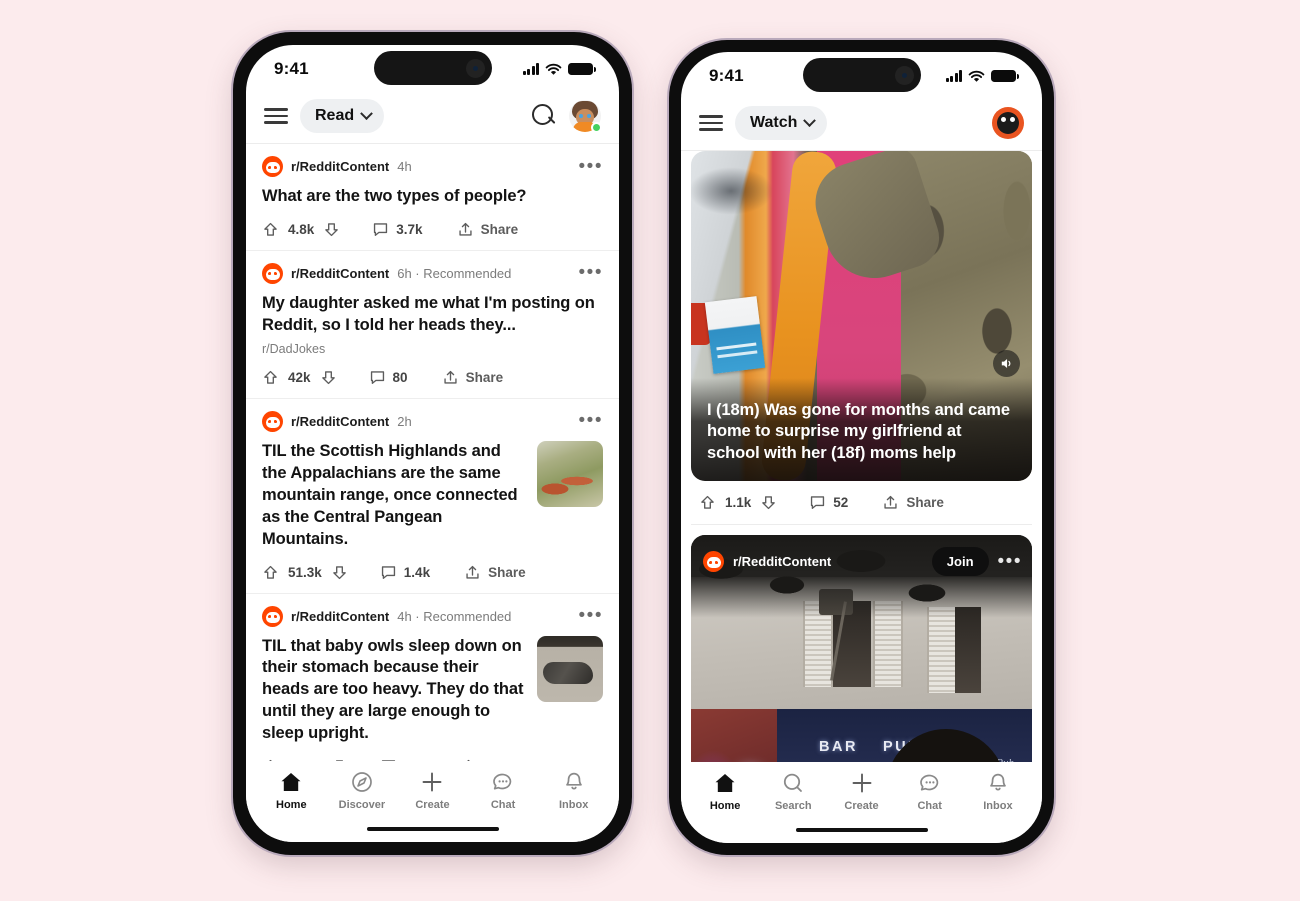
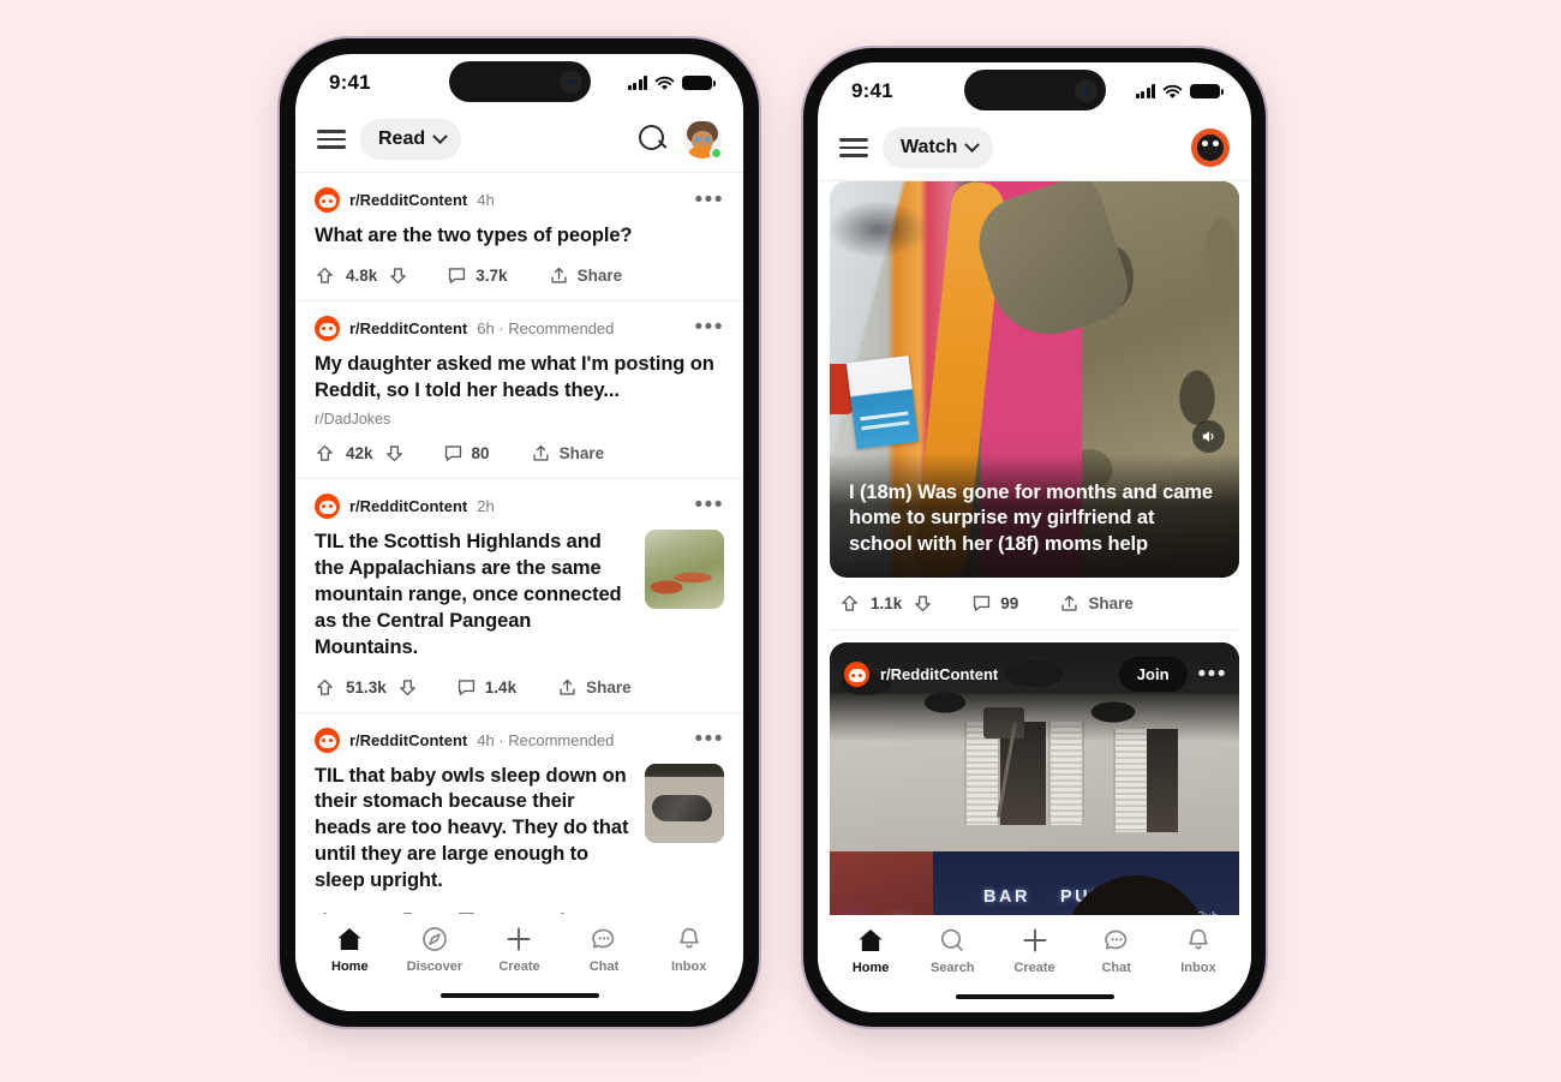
  9:41
  Read
  r/RedditContent
  4h
  •••
  What are the two types of people?
  4.8k
  3.7k
  Share
  r/RedditContent
  6h · Recommended
  •••
  My daughter asked me what I'm posting on Reddit, so I told her heads they...
  r/DadJokes
  42k
  80
  Share
  r/RedditContent
  2h
  •••
  TIL the Scottish Highlands and the Appalachians are the same mountain range, once connected as the Central Pangean Mountains.
  51.3k
  1.4k
  Share
  r/RedditContent
  4h · Recommended
  •••
  TIL that baby owls sleep down on their stomach because their heads are too heavy. They do that until they are large enough to sleep upright.
  Home
  Discover
  Create
  Chat
  Inbox
  9:41
  Watch
  I (18m) Was gone for months and came home to surprise my girlfriend at school with her (18f) moms help
  1.1k
- 52
+ 99
  Share
  r/RedditContent
  Join
  •••
  Home
  Search
  Create
  Chat
  Inbox
